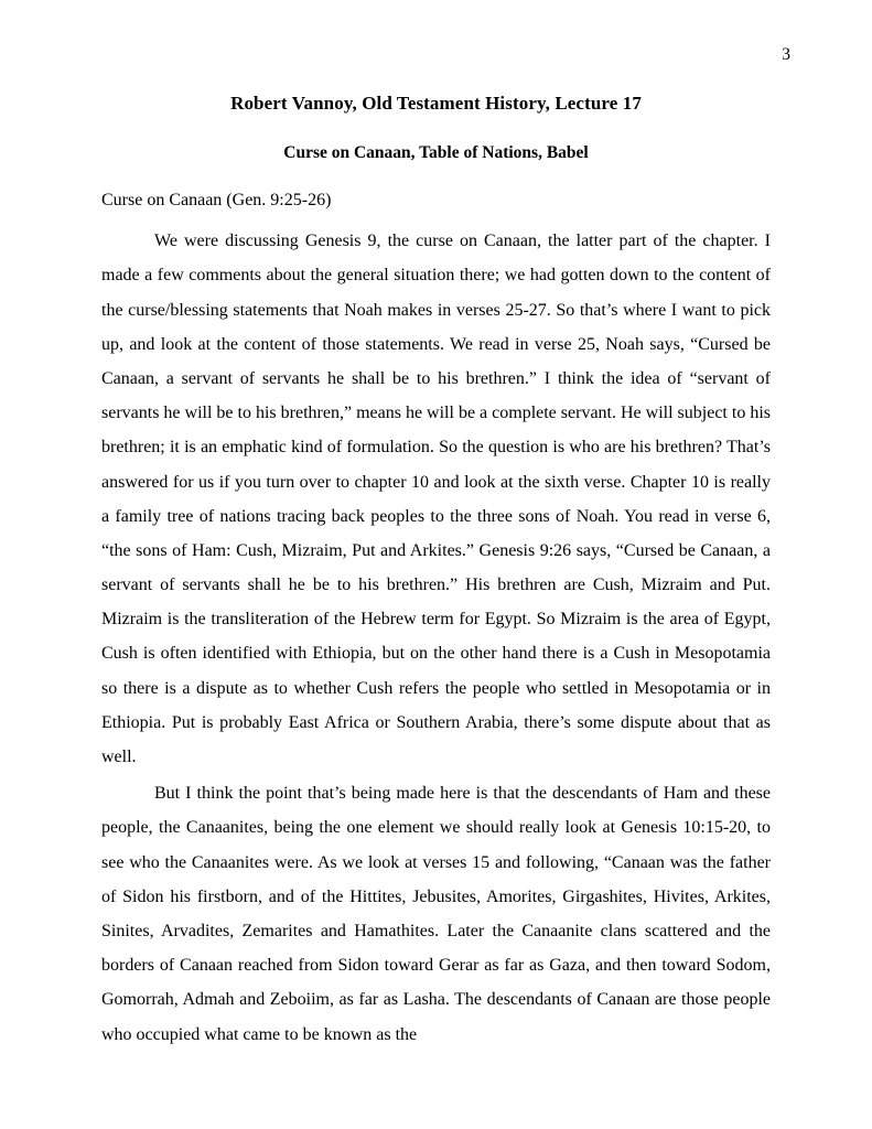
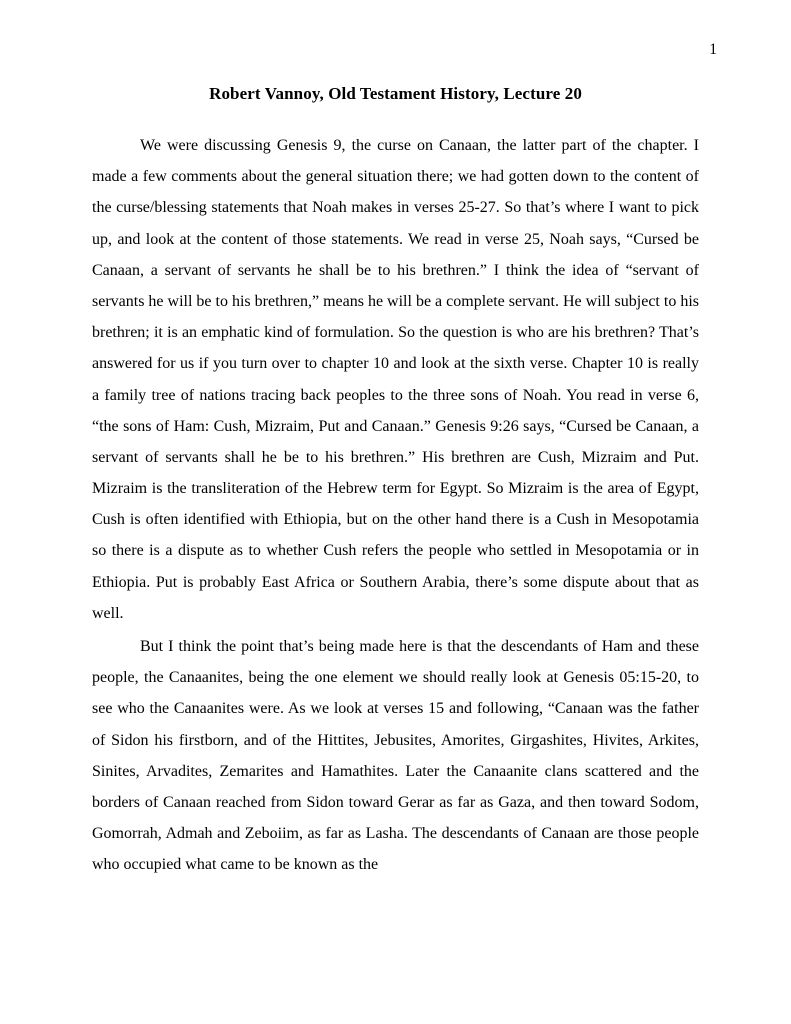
- 3
+ 1
- Robert Vannoy, Old Testament History, Lecture 17
+ Robert Vannoy, Old Testament History, Lecture 20
- Curse on Canaan, Table of Nations, Babel
- Curse on Canaan (Gen. 9:25-26)
- We were discussing Genesis 9, the curse on Canaan, the latter part of the chapter. I made a few comments about the general situation there; we had gotten down to the content of the curse/blessing statements that Noah makes in verses 25-27. So that’s where I want to pick up, and look at the content of those statements. We read in verse 25, Noah says, “Cursed be Canaan, a servant of servants he shall be to his brethren.” I think the idea of “servant of servants he will be to his brethren,” means he will be a complete servant. He will subject to his brethren; it is an emphatic kind of formulation. So the question is who are his brethren? That’s answered for us if you turn over to chapter 10 and look at the sixth verse. Chapter 10 is really a family tree of nations tracing back peoples to the three sons of Noah. You read in verse 6, “the sons of Ham: Cush, Mizraim, Put and Arkites.” Genesis 9:26 says, “Cursed be Canaan, a servant of servants shall he be to his brethren.” His brethren are Cush, Mizraim and Put. Mizraim is the transliteration of the Hebrew term for Egypt. So Mizraim is the area of Egypt, Cush is often identified with Ethiopia, but on the other hand there is a Cush in Mesopotamia so there is a dispute as to whether Cush refers the people who settled in Mesopotamia or in Ethiopia. Put is probably East Africa or Southern Arabia, there’s some dispute about that as well.
+ We were discussing Genesis 9, the curse on Canaan, the latter part of the chapter. I made a few comments about the general situation there; we had gotten down to the content of the curse/blessing statements that Noah makes in verses 25-27. So that’s where I want to pick up, and look at the content of those statements. We read in verse 25, Noah says, “Cursed be Canaan, a servant of servants he shall be to his brethren.” I think the idea of “servant of servants he will be to his brethren,” means he will be a complete servant. He will subject to his brethren; it is an emphatic kind of formulation. So the question is who are his brethren? That’s answered for us if you turn over to chapter 10 and look at the sixth verse. Chapter 10 is really a family tree of nations tracing back peoples to the three sons of Noah. You read in verse 6, “the sons of Ham: Cush, Mizraim, Put and Canaan.” Genesis 9:26 says, “Cursed be Canaan, a servant of servants shall he be to his brethren.” His brethren are Cush, Mizraim and Put. Mizraim is the transliteration of the Hebrew term for Egypt. So Mizraim is the area of Egypt, Cush is often identified with Ethiopia, but on the other hand there is a Cush in Mesopotamia so there is a dispute as to whether Cush refers the people who settled in Mesopotamia or in Ethiopia. Put is probably East Africa or Southern Arabia, there’s some dispute about that as well.
- But I think the point that’s being made here is that the descendants of Ham and these people, the Canaanites, being the one element we should really look at Genesis 10:15-20, to see who the Canaanites were. As we look at verses 15 and following, “Canaan was the father of Sidon his firstborn, and of the Hittites, Jebusites, Amorites, Girgashites, Hivites, Arkites, Sinites, Arvadites, Zemarites and Hamathites. Later the Canaanite clans scattered and the borders of Canaan reached from Sidon toward Gerar as far as Gaza, and then toward Sodom, Gomorrah, Admah and Zeboiim, as far as Lasha. The descendants of Canaan are those people who occupied what came to be known as the
+ But I think the point that’s being made here is that the descendants of Ham and these people, the Canaanites, being the one element we should really look at Genesis 05:15-20, to see who the Canaanites were. As we look at verses 15 and following, “Canaan was the father of Sidon his firstborn, and of the Hittites, Jebusites, Amorites, Girgashites, Hivites, Arkites, Sinites, Arvadites, Zemarites and Hamathites. Later the Canaanite clans scattered and the borders of Canaan reached from Sidon toward Gerar as far as Gaza, and then toward Sodom, Gomorrah, Admah and Zeboiim, as far as Lasha. The descendants of Canaan are those people who occupied what came to be known as the
